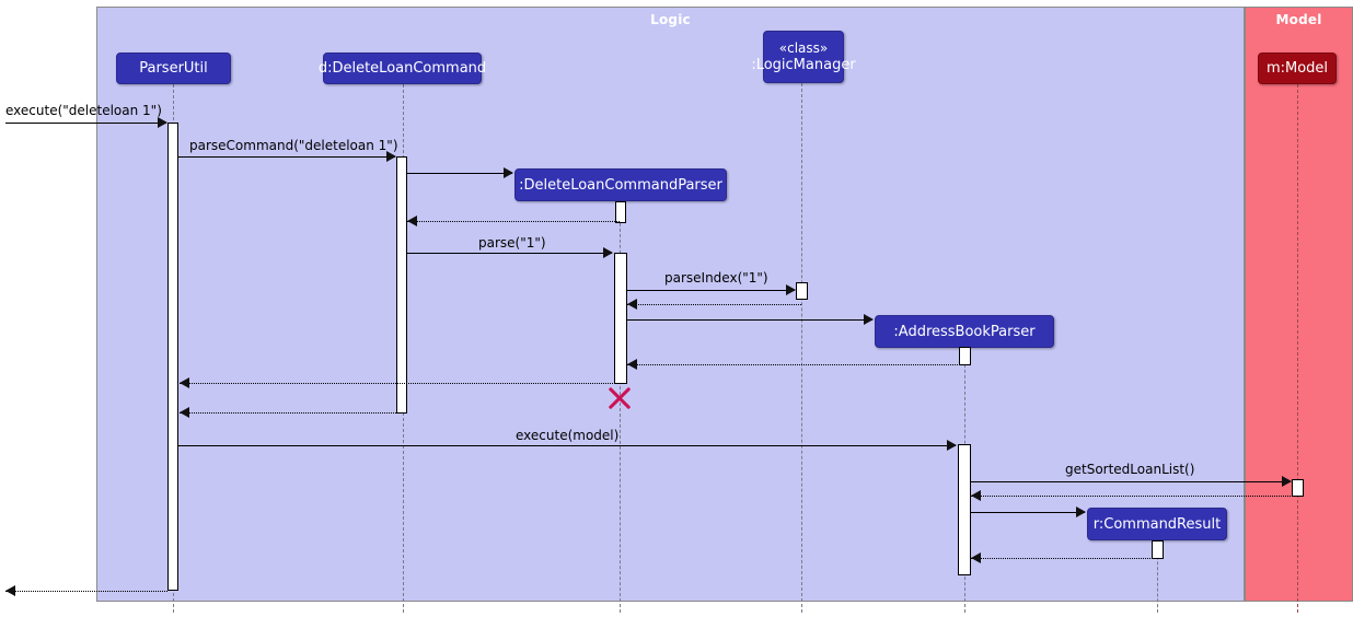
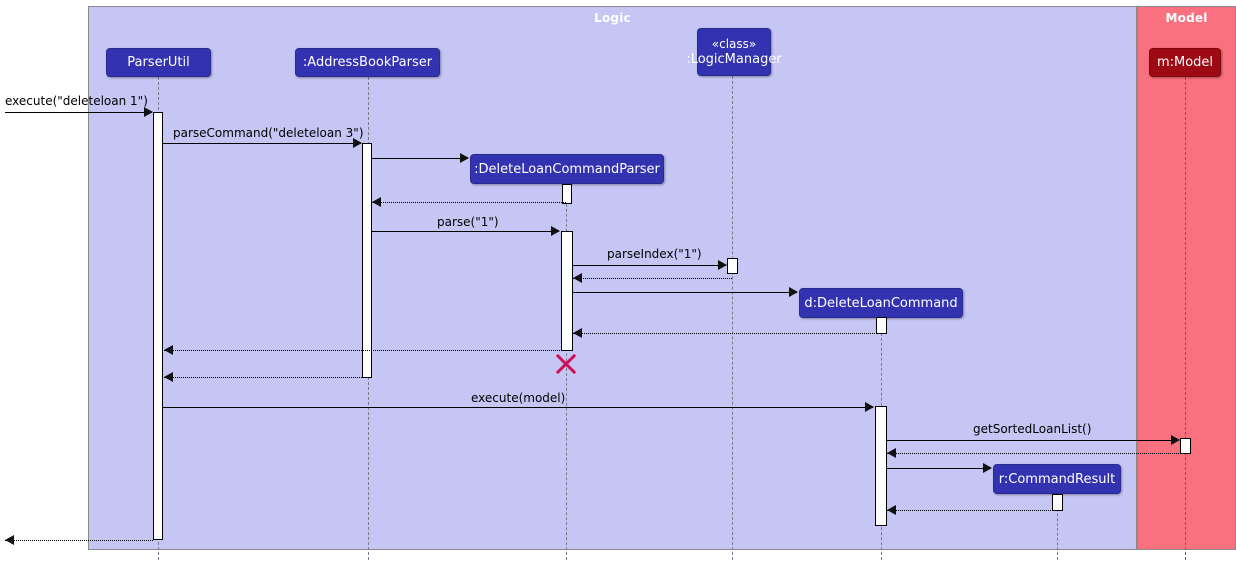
  Logic
  Model
  ParserUtil
- d:DeleteLoanCommand
+ :AddressBookParser
  «class»
  :LogicManager
  :DeleteLoanCommandParser
- :AddressBookParser
+ d:DeleteLoanCommand
  r:CommandResult
  m:Model
  execute("deleteloan 1")
- parseCommand("deleteloan 1")
+ parseCommand("deleteloan 3")
  parse("1")
  parseIndex("1")
  execute(model)
  getSortedLoanList()
